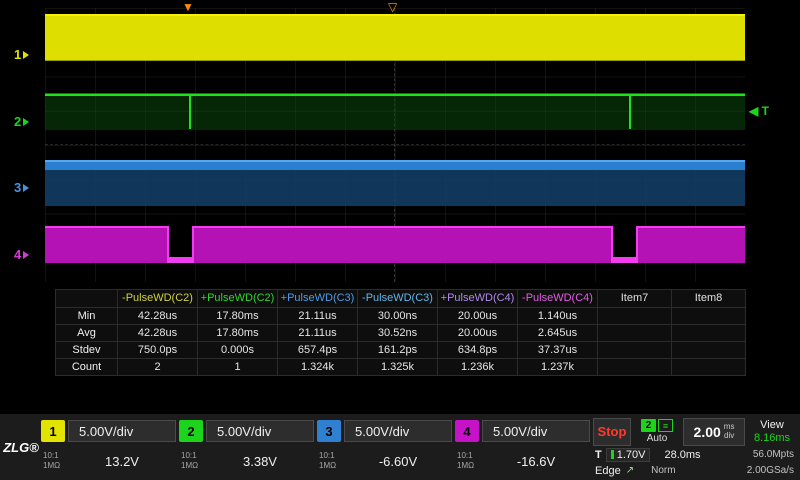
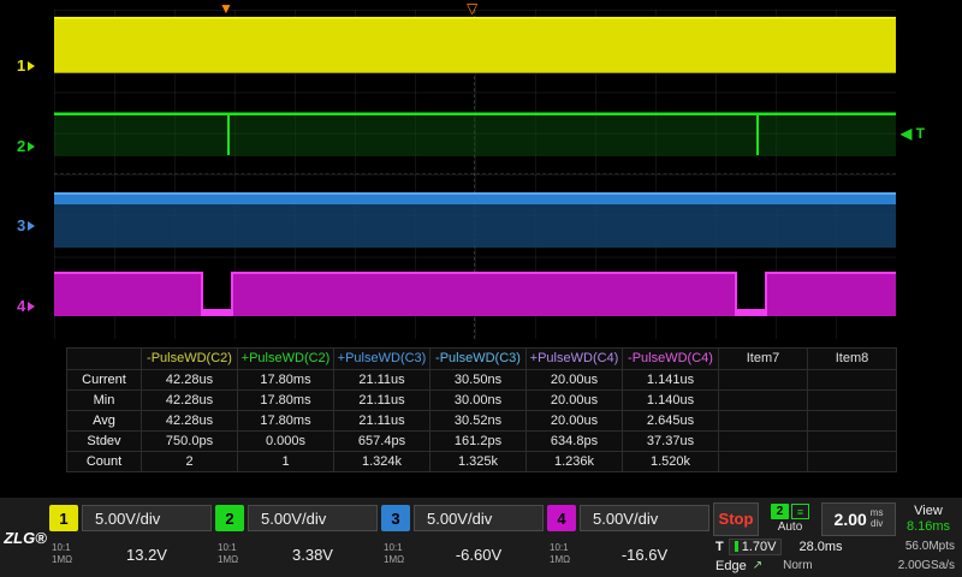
  1
  2
  3
  4
  ▼
  ▽
  ◀ T
  	-PulseWD(C2)	+PulseWD(C2)	+PulseWD(C3)	-PulseWD(C3)	+PulseWD(C4)	-PulseWD(C4)	Item7	Item8
+ Current	42.28us	17.80ms	21.11us	30.50ns	20.00us	1.141us
  Min	42.28us	17.80ms	21.11us	30.00ns	20.00us	1.140us
  Avg	42.28us	17.80ms	21.11us	30.52ns	20.00us	2.645us
  Stdev	750.0ps	0.000s	657.4ps	161.2ps	634.8ps	37.37us
- Count	2	1	1.324k	1.325k	1.236k	1.237k
+ Count	2	1	1.324k	1.325k	1.236k	1.520k
  ZLG®
  1
  5.00V/div
  10:1
  1MΩ
  13.2V
  2
  5.00V/div
  10:1
  1MΩ
  3.38V
  3
  5.00V/div
  10:1
  1MΩ
  -6.60V
  4
  5.00V/div
  10:1
  1MΩ
  -16.6V
  Stop
  2
  ≡
  Auto
  2.00
  ms
  div
  View
  8.16ms
  T
  1.70V
  28.0ms
  56.0Mpts
  Edge
  ↗
  Norm
  2.00GSa/s
